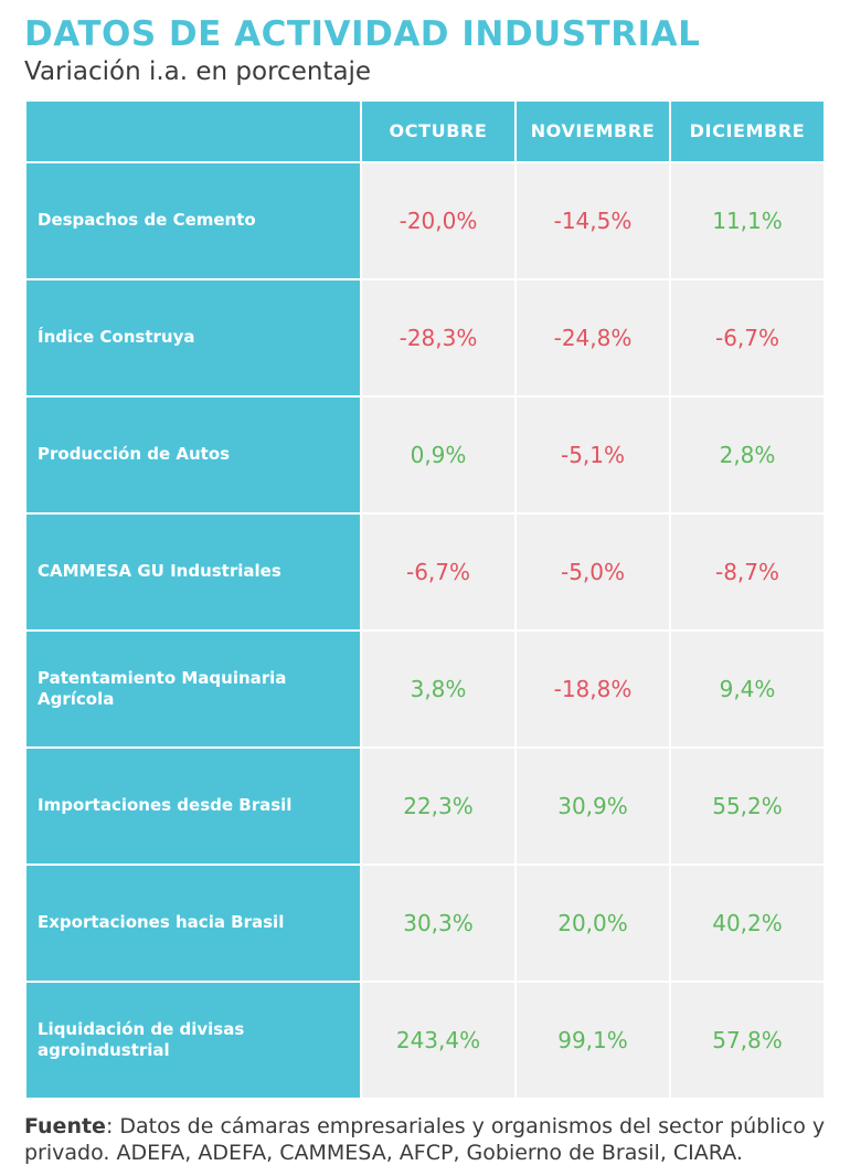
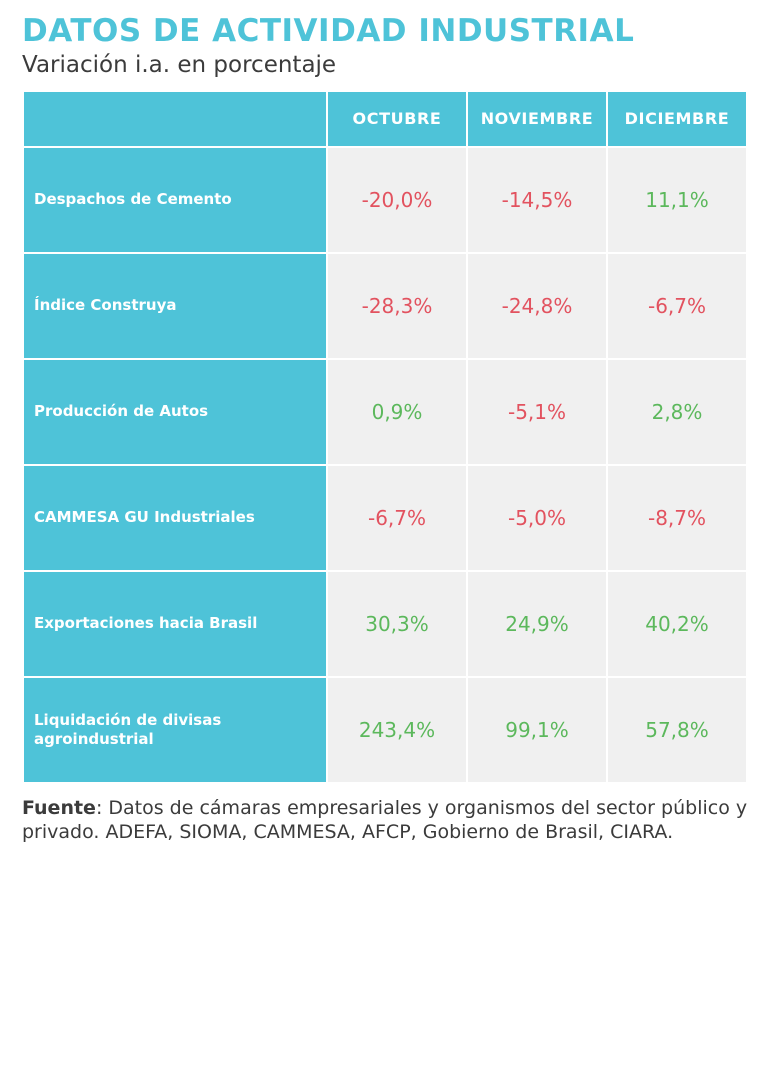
  DATOS DE ACTIVIDAD INDUSTRIAL
  Variación i.a. en porcentaje
  	OCTUBRE	NOVIEMBRE	DICIEMBRE
  Despachos de Cemento	-20,0%	-14,5%	11,1%
  Índice Construya	-28,3%	-24,8%	-6,7%
  Producción de Autos	0,9%	-5,1%	2,8%
  CAMMESA GU Industriales	-6,7%	-5,0%	-8,7%
- Patentamiento Maquinaria Agrícola	3,8%	-18,8%	9,4%
- Importaciones desde Brasil	22,3%	30,9%	55,2%
- Exportaciones hacia Brasil	30,3%	20,0%	40,2%
+ Exportaciones hacia Brasil	30,3%	24,9%	40,2%
  Liquidación de divisas agroindustrial	243,4%	99,1%	57,8%
- Fuente: Datos de cámaras empresariales y organismos del sector público y privado. ADEFA, ADEFA, CAMMESA, AFCP, Gobierno de Brasil, CIARA.
+ Fuente: Datos de cámaras empresariales y organismos del sector público y privado. ADEFA, SIOMA, CAMMESA, AFCP, Gobierno de Brasil, CIARA.
